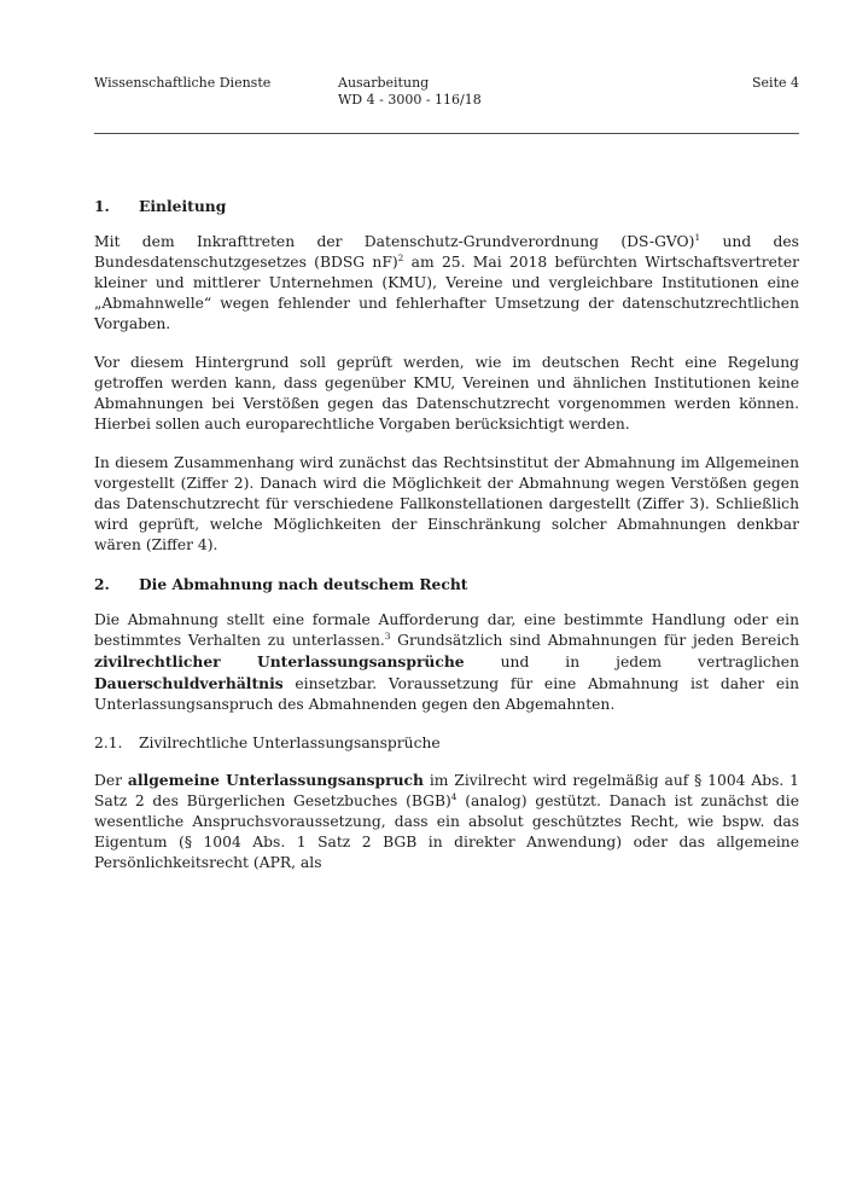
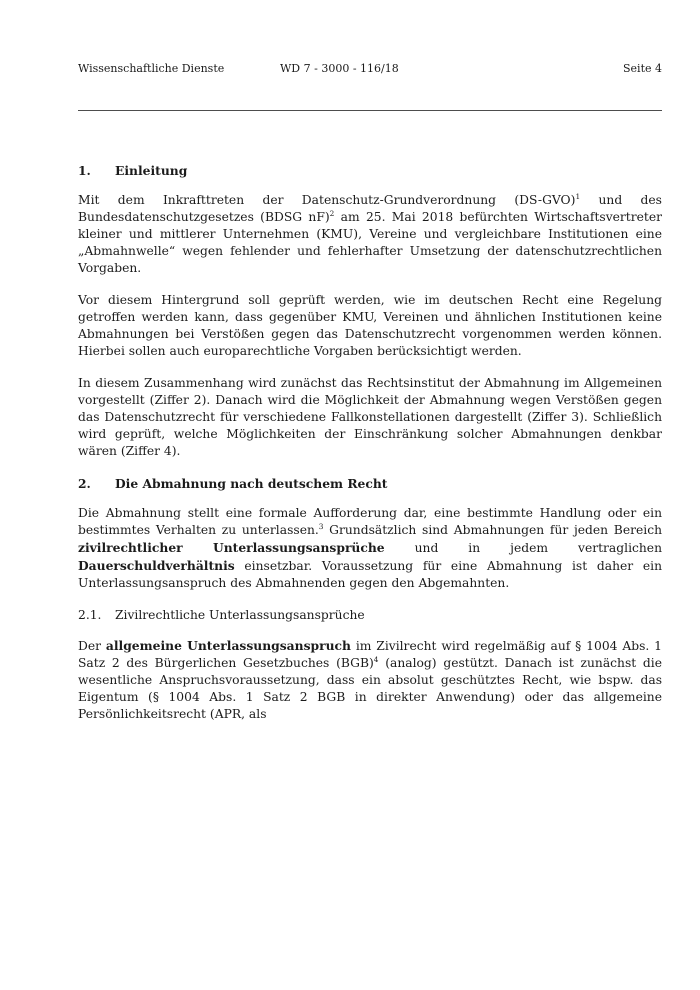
  Wissenschaftliche Dienste
- Ausarbeitung
- WD 4 - 3000 - 116/18
+ WD 7 - 3000 - 116/18
  Seite 4
  1. Einleitung
  Mit dem Inkrafttreten der Datenschutz-Grundverordnung (DS-GVO)1 und des Bundesdatenschutzgesetzes (BDSG nF)2 am 25. Mai 2018 befürchten Wirtschaftsvertreter kleiner und mittlerer Unternehmen (KMU), Vereine und vergleichbare Institutionen eine „Abmahnwelle“ wegen fehlender und fehlerhafter Umsetzung der datenschutzrechtlichen Vorgaben.
  Vor diesem Hintergrund soll geprüft werden, wie im deutschen Recht eine Regelung getroffen werden kann, dass gegenüber KMU, Vereinen und ähnlichen Institutionen keine Abmahnungen bei Verstößen gegen das Datenschutzrecht vorgenommen werden können. Hierbei sollen auch europarechtliche Vorgaben berücksichtigt werden.
  In diesem Zusammenhang wird zunächst das Rechtsinstitut der Abmahnung im Allgemeinen vorgestellt (Ziffer 2). Danach wird die Möglichkeit der Abmahnung wegen Verstößen gegen das Datenschutzrecht für verschiedene Fallkonstellationen dargestellt (Ziffer 3). Schließlich wird geprüft, welche Möglichkeiten der Einschränkung solcher Abmahnungen denkbar wären (Ziffer 4).
  2. Die Abmahnung nach deutschem Recht
  Die Abmahnung stellt eine formale Aufforderung dar, eine bestimmte Handlung oder ein bestimmtes Verhalten zu unterlassen.3 Grundsätzlich sind Abmahnungen für jeden Bereich zivilrechtlicher Unterlassungsansprüche und in jedem vertraglichen Dauerschuldverhältnis einsetzbar. Voraussetzung für eine Abmahnung ist daher ein Unterlassungsanspruch des Abmahnenden gegen den Abgemahnten.
  2.1. Zivilrechtliche Unterlassungsansprüche
  Der allgemeine Unterlassungsanspruch im Zivilrecht wird regelmäßig auf § 1004 Abs. 1 Satz 2 des Bürgerlichen Gesetzbuches (BGB)4 (analog) gestützt. Danach ist zunächst die wesentliche Anspruchsvoraussetzung, dass ein absolut geschütztes Recht, wie bspw. das Eigentum (§ 1004 Abs. 1 Satz 2 BGB in direkter Anwendung) oder das allgemeine Persönlichkeitsrecht (APR, als
